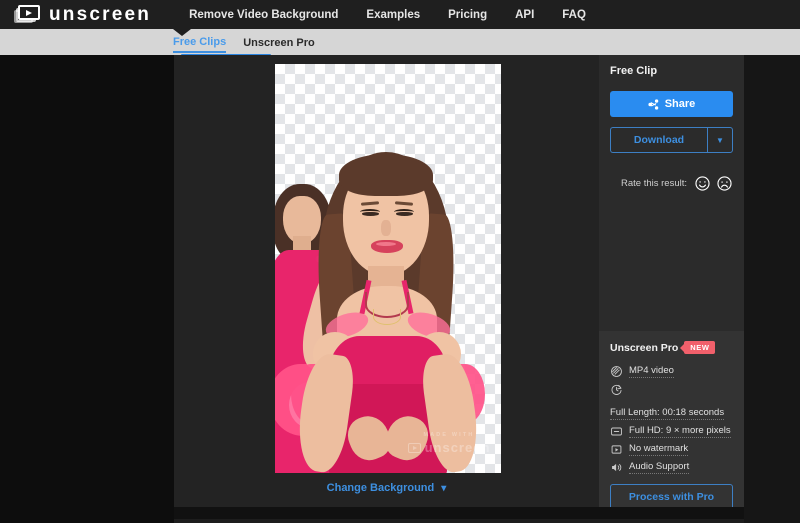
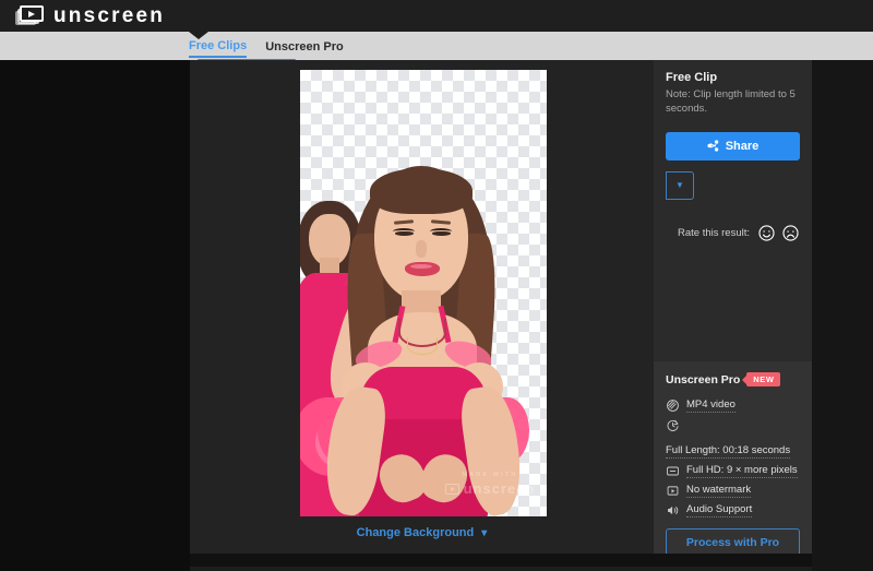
  unscreen
- Remove Video Background
- Examples
- Pricing
- API
- FAQ
  Free Clips
  Unscreen Pro
  unscreen
  Change Background ▾
  Free Clip
+ Note: Clip length limited to 5 seconds.
  Share
- Download
  ▼
  Rate this result:
  Unscreen Pro
  NEW
  MP4 video
  Full Length: 00:18 seconds
  Full HD: 9 × more pixels
  No watermark
  Audio Support
  Process with Pro
